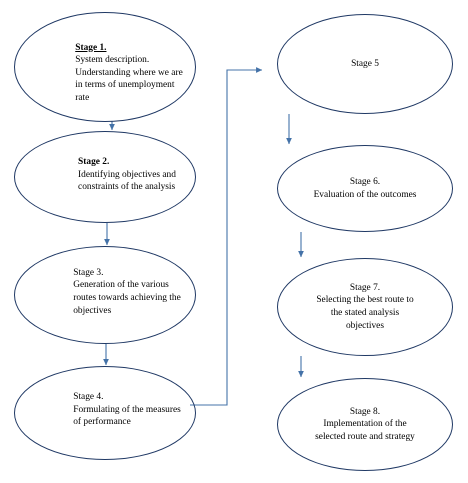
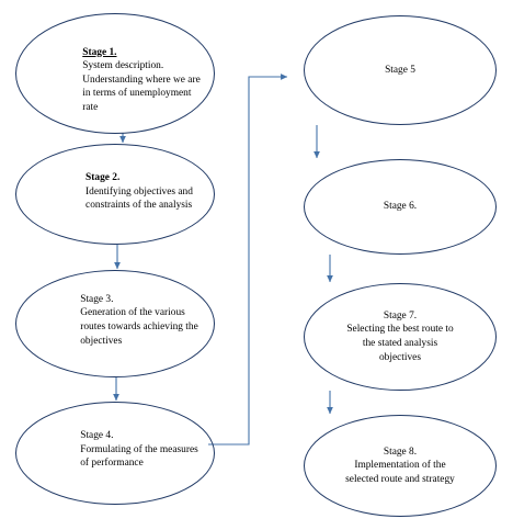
  Stage 1.
  System description.
  Understanding where we are
  in terms of unemployment
  rate
  Stage 2.
  Identifying objectives and
  constraints of the analysis
  Stage 3.
  Generation of the various
  routes towards achieving the
  objectives
  Stage 4.
  Formulating of the measures
  of performance
  Stage 5
  Stage 6.
- Evaluation of the outcomes
  Stage 7.
  Selecting the best route to
  the stated analysis
  objectives
  Stage 8.
  Implementation of the
  selected route and strategy
